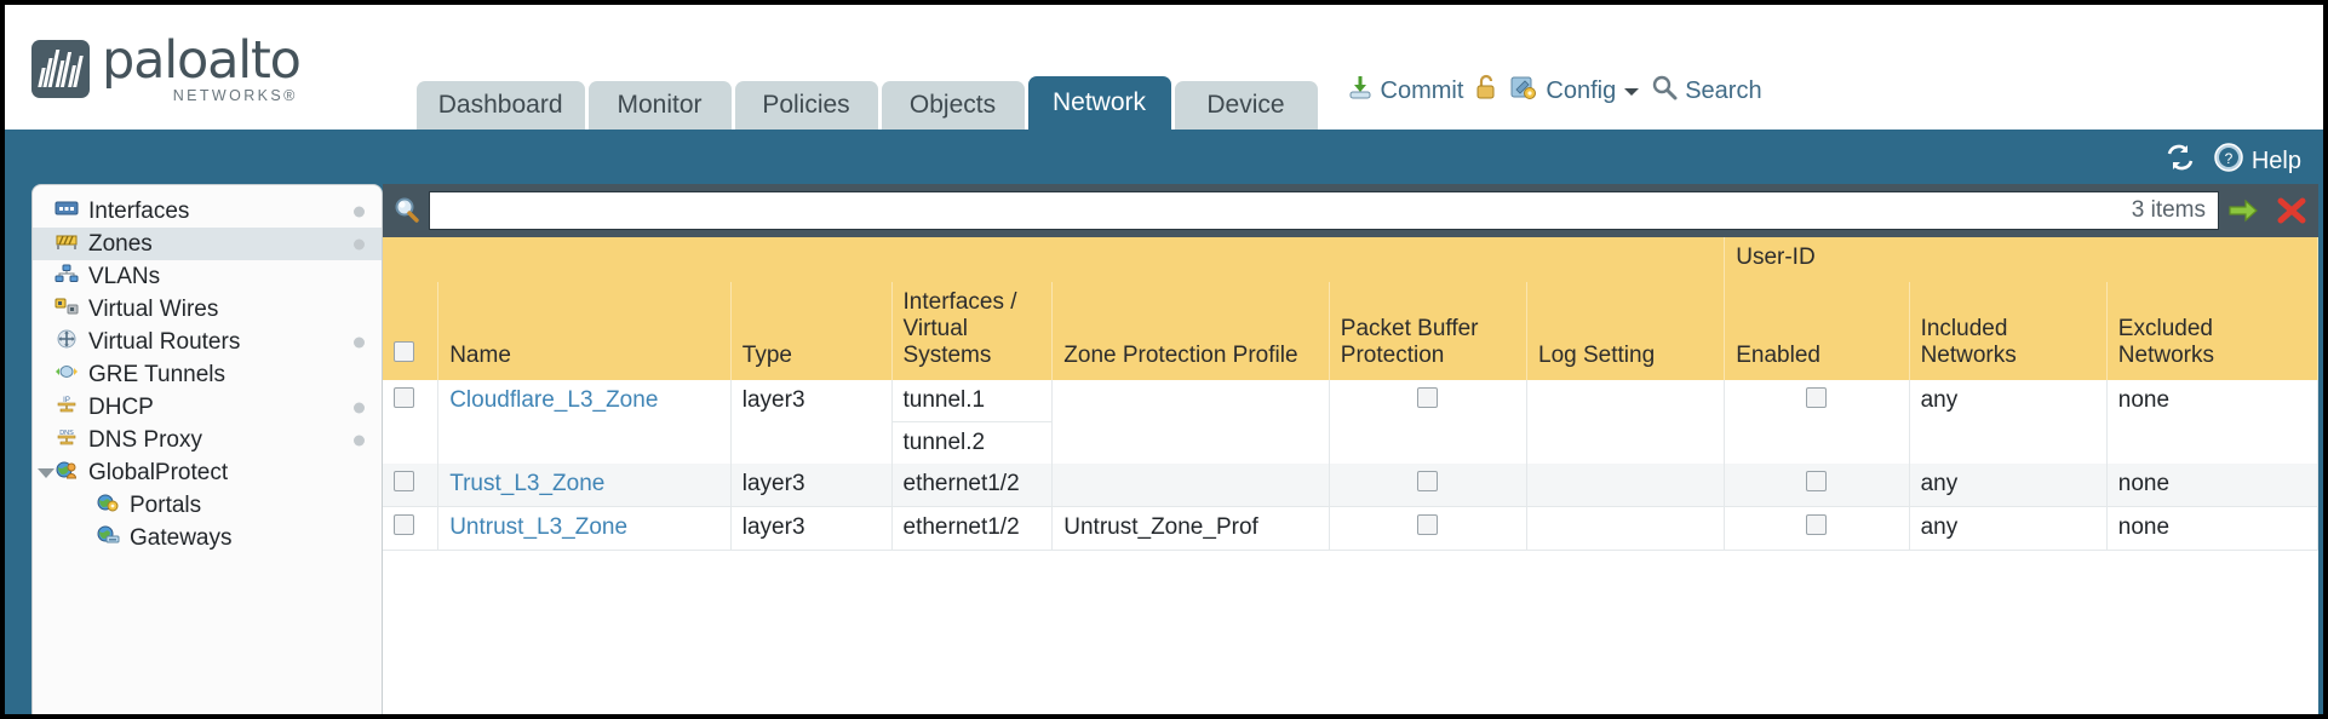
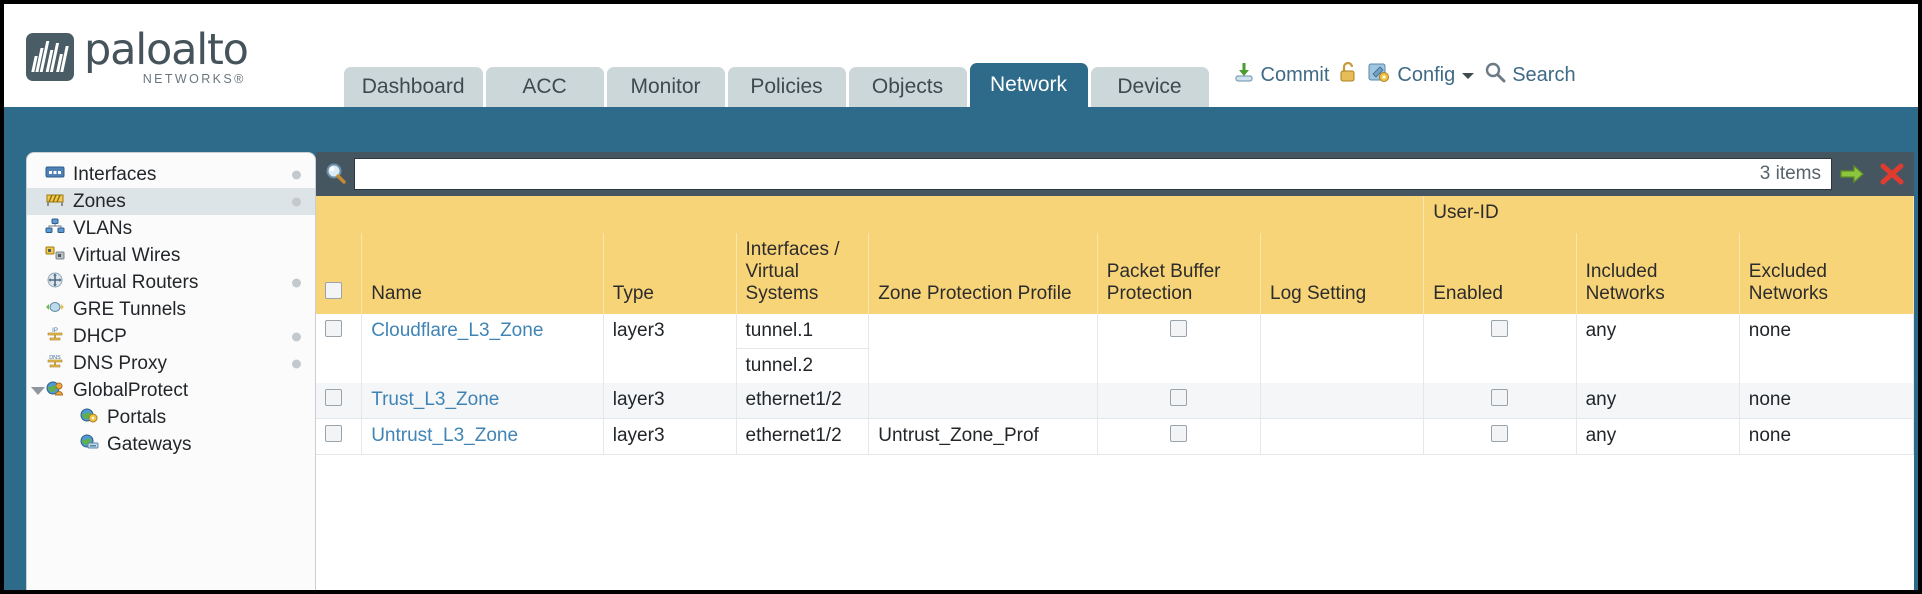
  paloalto
  NETWORKS®
  Dashboard
+ ACC
  Monitor
  Policies
  Objects
  Network
  Device
  Commit
  Config
  Search
- ?
- Help
  Interfaces
  Zones
  VLANs
  Virtual Wires
  Virtual Routers
  GRE Tunnels
  DHCP
  DNS Proxy
  GlobalProtect
  Portals
  Gateways
  3 items
  	User-ID
  	Name	Type	Interfaces / Virtual Systems	Zone Protection Profile	Packet Buffer Protection	Log Setting	Enabled	Included Networks	Excluded Networks
  	Cloudflare_L3_Zone	layer3	tunnel.1 tunnel.2					any	none
  	Trust_L3_Zone	layer3	ethernet1/2					any	none
  	Untrust_L3_Zone	layer3	ethernet1/2	Untrust_Zone_Prof				any	none
